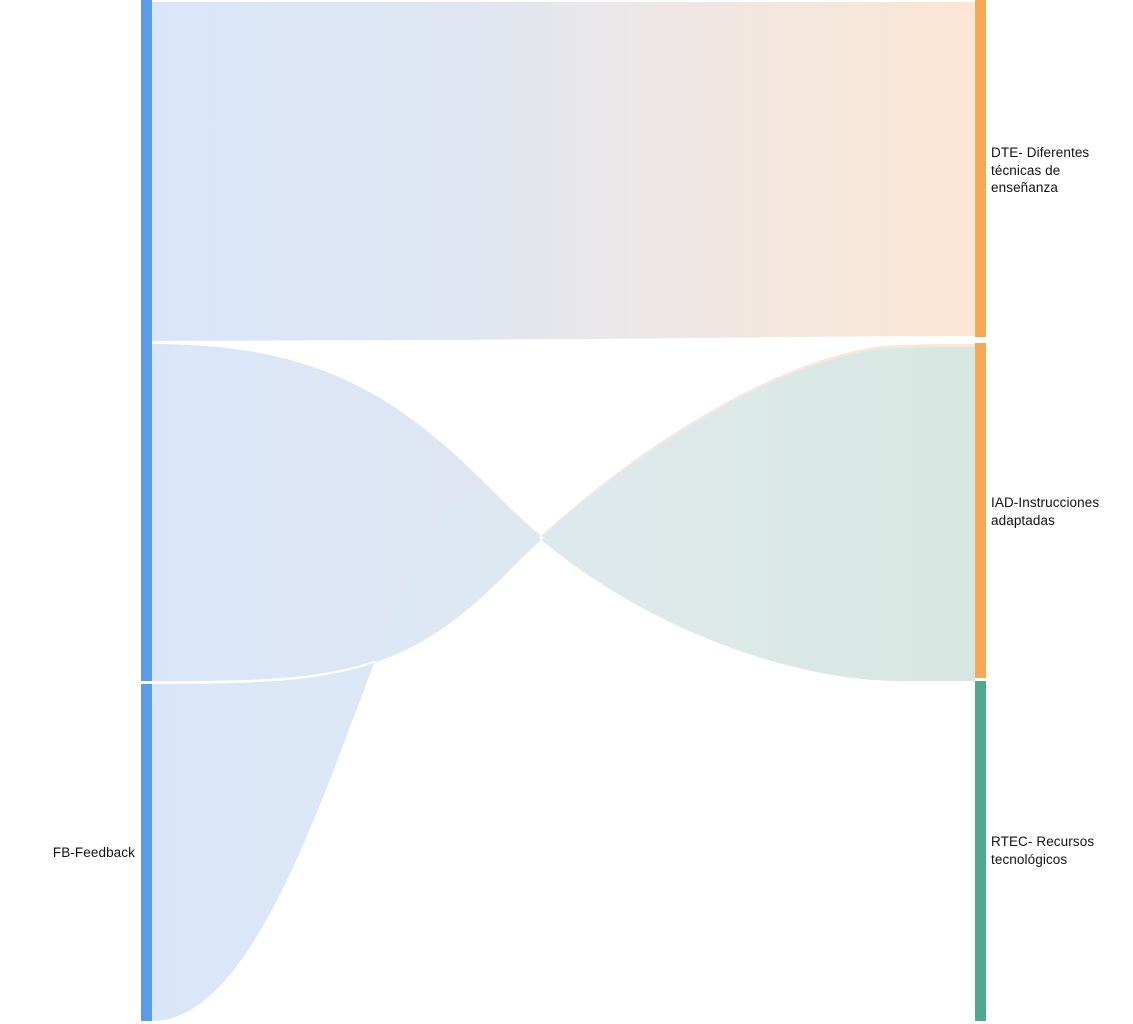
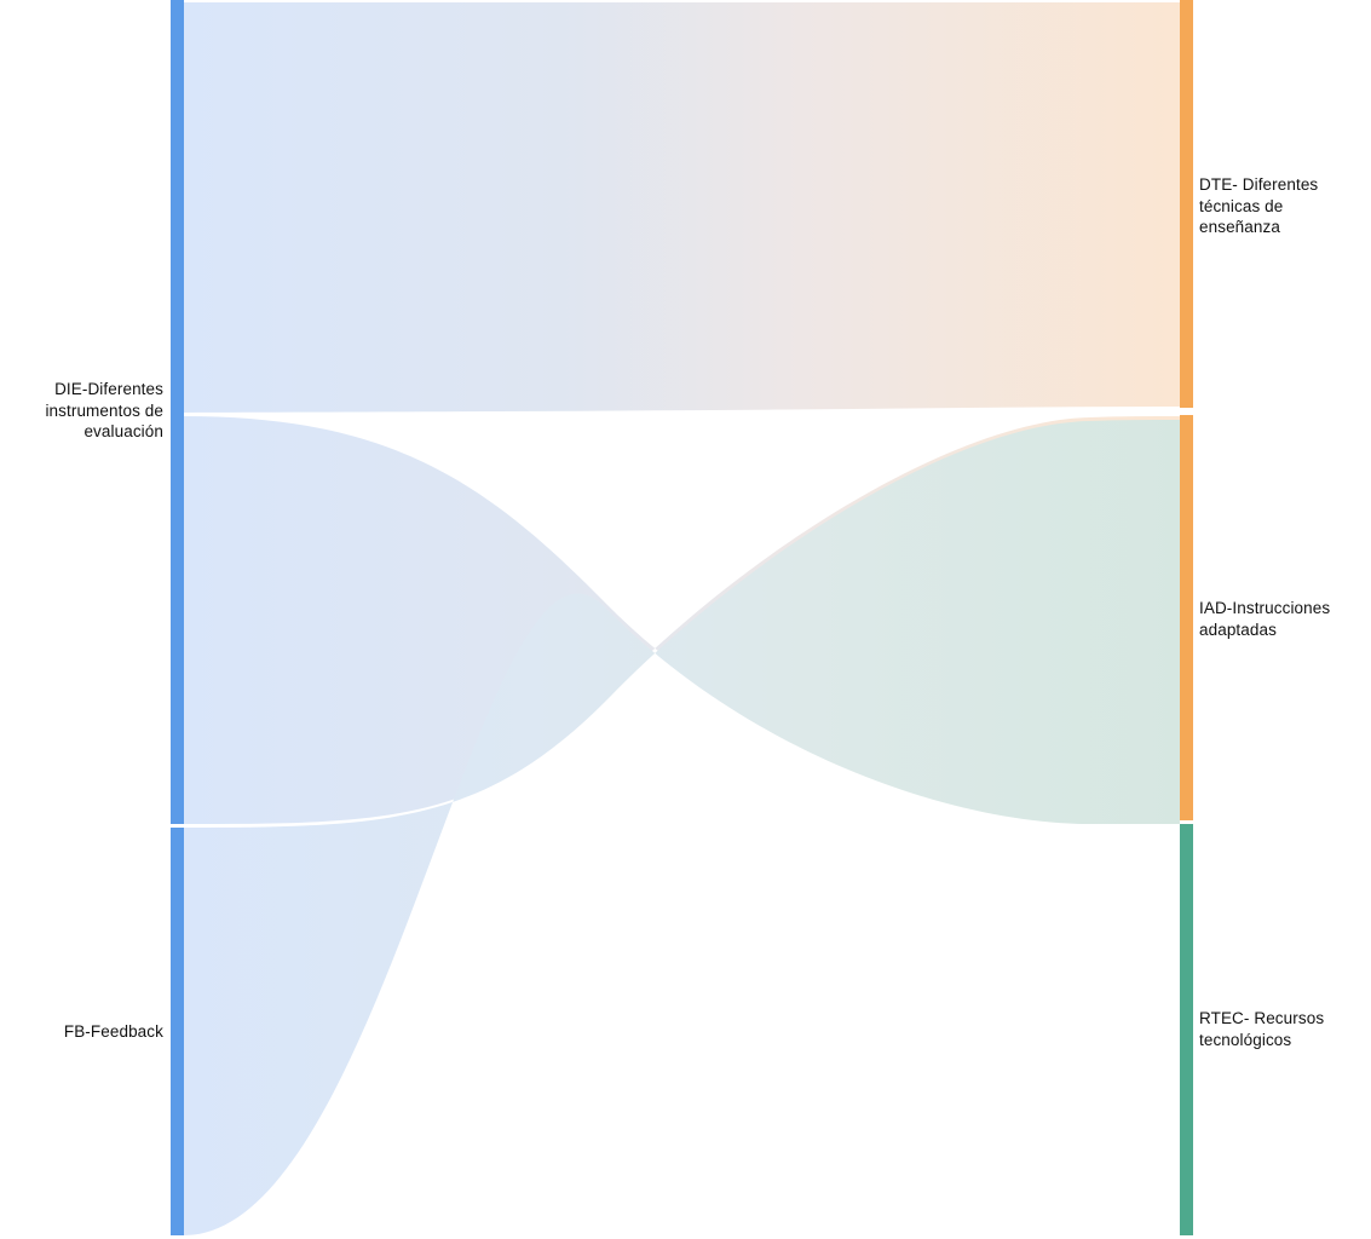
+ DIE-Diferentes
+ instrumentos de
+ evaluación
  FB-Feedback
  DTE- Diferentes
  técnicas de
  enseñanza
  IAD-Instrucciones
  adaptadas
  RTEC- Recursos
  tecnológicos
